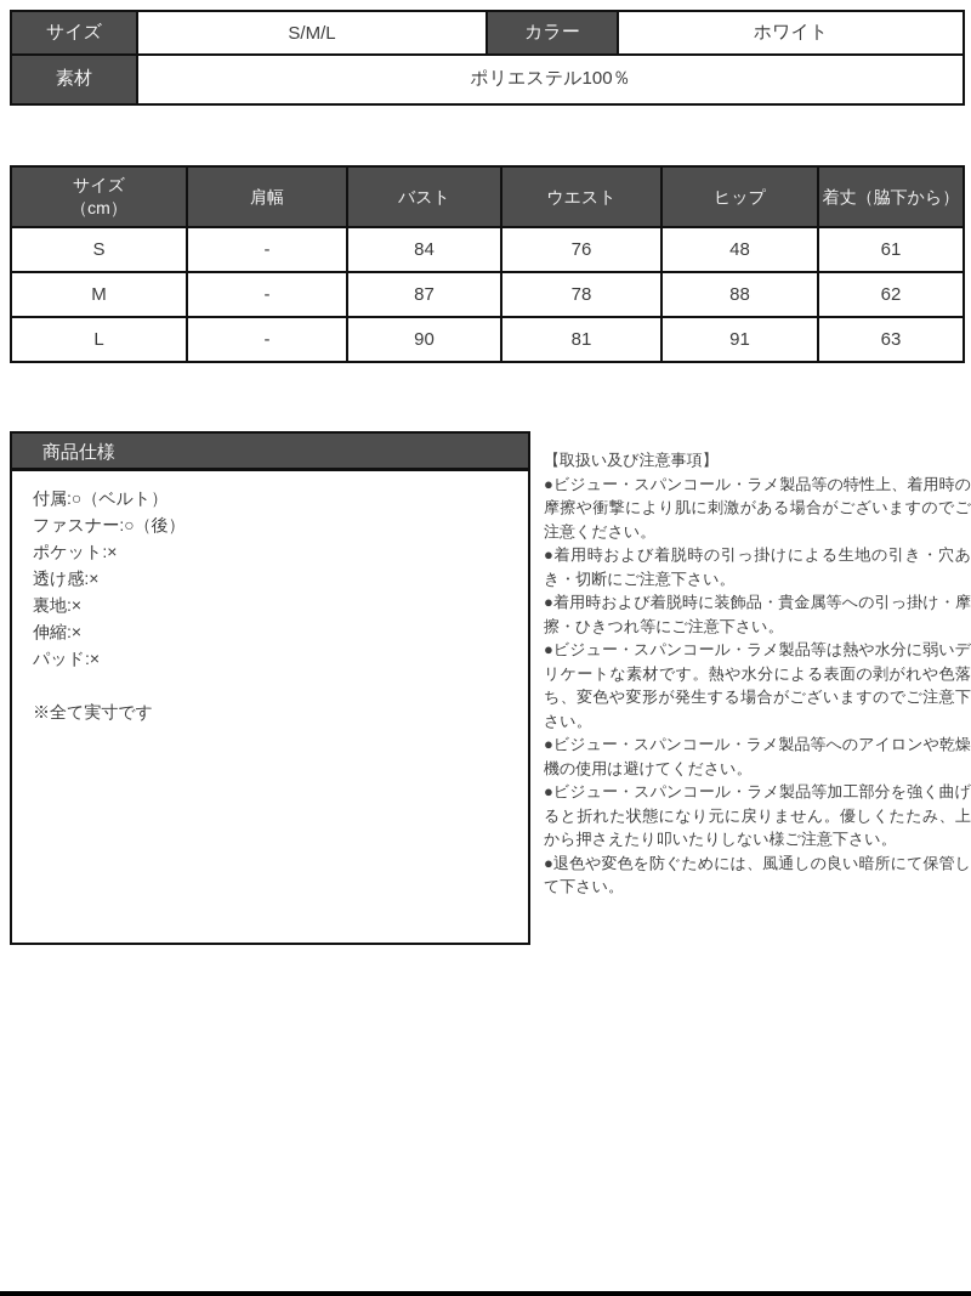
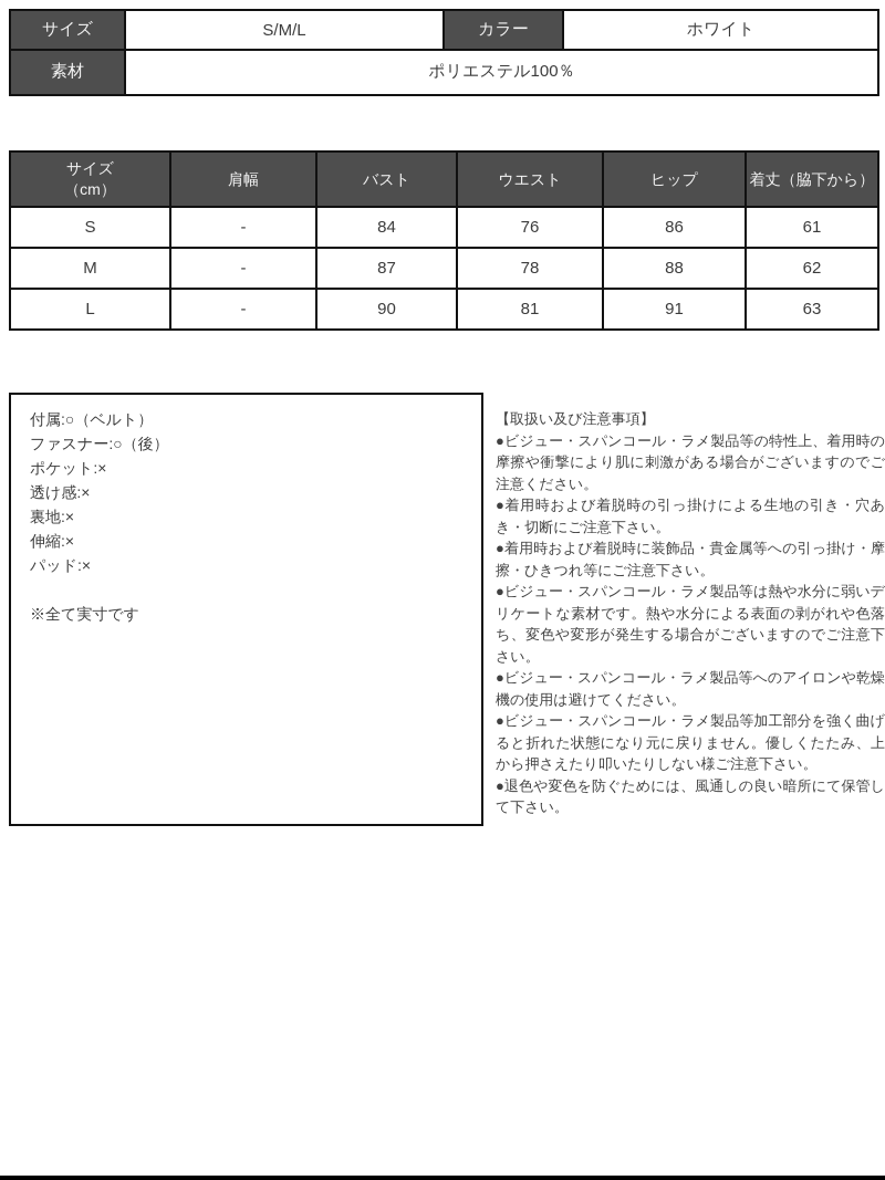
  サイズ	S/M/L	カラー	ホワイト
  素材	ポリエステル100％
  サイズ （cm）	肩幅	バスト	ウエスト	ヒップ	着丈（脇下から）
- S	-	84	76	48	61
+ S	-	84	76	86	61
  M	-	87	78	88	62
  L	-	90	81	91	63
- 商品仕様
  付属:○（ベルト）
  ファスナー:○（後）
  ポケット:×
  透け感:×
  裏地:×
  伸縮:×
  パッド:×
  ※全て実寸です
  【取扱い及び注意事項】
  ●ビジュー・スパンコール・ラメ製品等の特性上、着用時の摩擦や衝撃により肌に刺激がある場合がございますのでご注意ください。
  ●着用時および着脱時の引っ掛けによる生地の引き・穴あき・切断にご注意下さい。
  ●着用時および着脱時に装飾品・貴金属等への引っ掛け・摩擦・ひきつれ等にご注意下さい。
  ●ビジュー・スパンコール・ラメ製品等は熱や水分に弱いデリケートな素材です。熱や水分による表面の剥がれや色落ち、変色や変形が発生する場合がございますのでご注意下さい。
  ●ビジュー・スパンコール・ラメ製品等へのアイロンや乾燥機の使用は避けてください。
  ●ビジュー・スパンコール・ラメ製品等加工部分を強く曲げると折れた状態になり元に戻りません。優しくたたみ、上から押さえたり叩いたりしない様ご注意下さい。
  ●退色や変色を防ぐためには、風通しの良い暗所にて保管して下さい。
